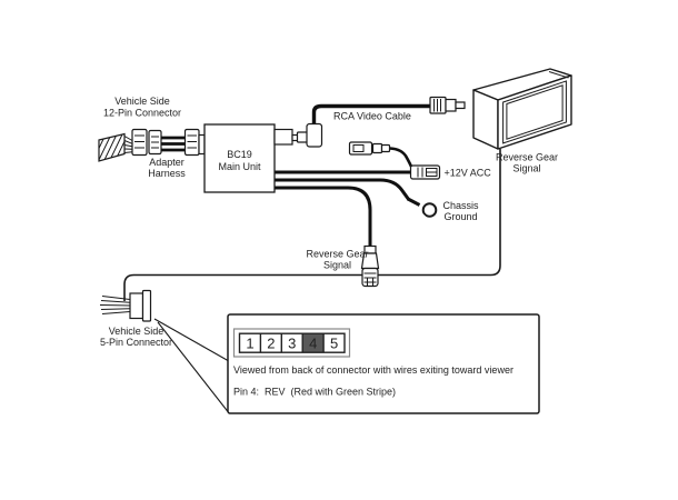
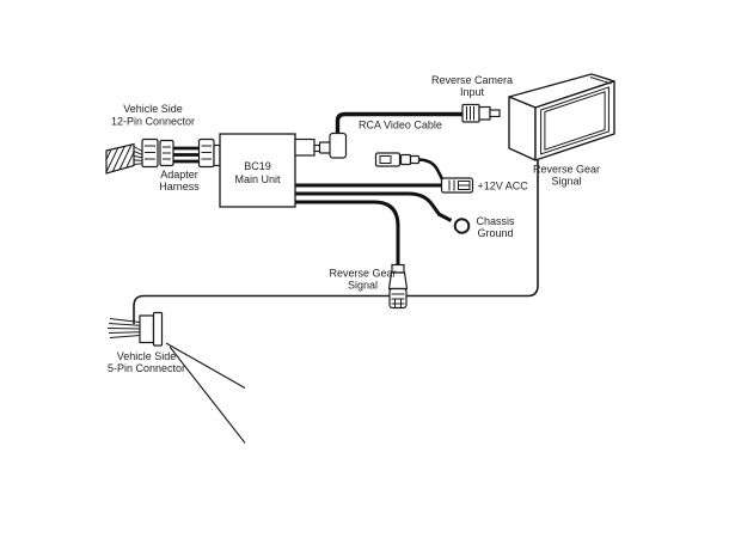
  BC19
  Main Unit
- 1
- 2
- 3
- 4
- 5
- Viewed from back of connector with wires exiting toward viewer
- Pin 4: REV (Red with Green Stripe)
  Vehicle Side
  12-Pin Connector
  Adapter
  Harness
+ Reverse Camera
+ Input
  RCA Video Cable
  +12V ACC
  Chassis
  Ground
  Reverse Gear
  Signal
  Reverse Gear
  Signal
  Vehicle Side
  5-Pin Connector
